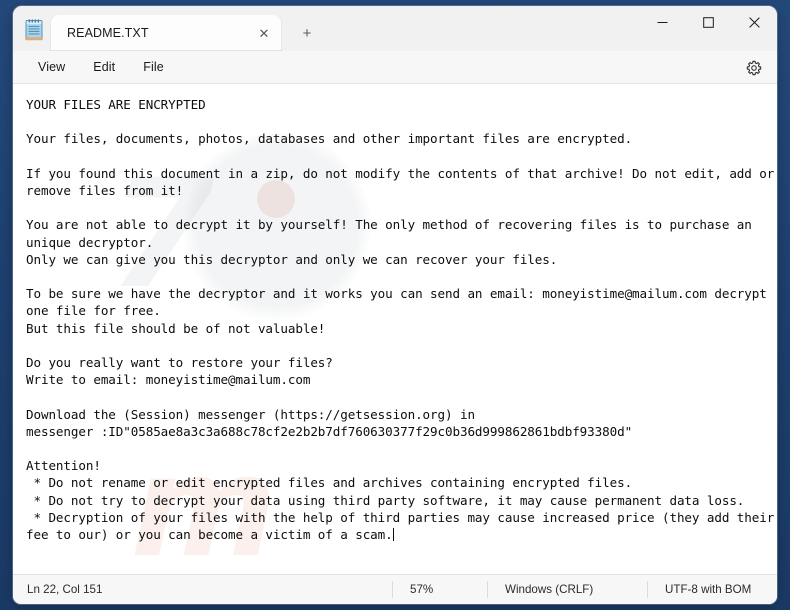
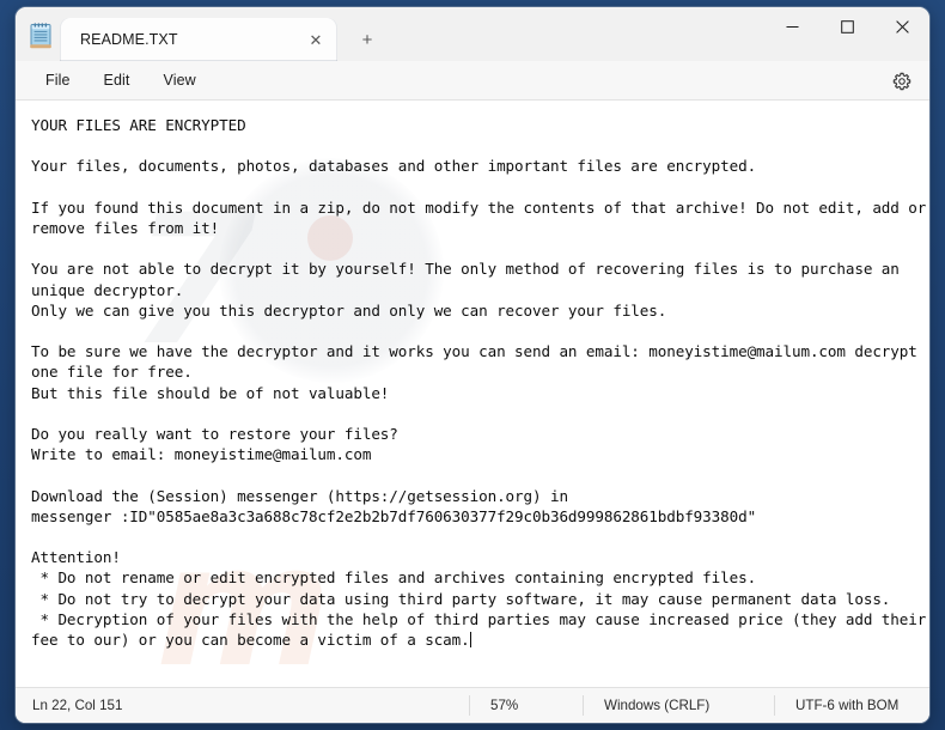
  README.TXT
  ✕
  +
- View
+ File
  Edit
- File
+ View
  YOUR FILES ARE ENCRYPTED
  Your files, documents, photos, databases and other important files are encrypted.
  If you found this document in a zip, do not modify the contents of that archive! Do not edit, add or remove files from it!
  You are not able to decrypt it by yourself! The only method of recovering files is to purchase an unique decryptor.
  Only we can give you this decryptor and only we can recover your files.
  To be sure we have the decryptor and it works you can send an email: moneyistime@mailum.com decrypt one file for free.
  But this file should be of not valuable!
  Do you really want to restore your files?
  Write to email: moneyistime@mailum.com
  Download the (Session) messenger (https://getsession.org) in
  messenger :ID"0585ae8a3c3a688c78cf2e2b2b7df760630377f29c0b36d999862861bdbf93380d"
  Attention!
  * Do not rename or edit encrypted files and archives containing encrypted files.
  * Do not try to decrypt your data using third party software, it may cause permanent data loss.
  * Decryption of your files with the help of third parties may cause increased price (they add their fee to our) or you can become a victim of a scam.
  Ln 22, Col 151
  57%
  Windows (CRLF)
- UTF-8 with BOM
+ UTF-6 with BOM
